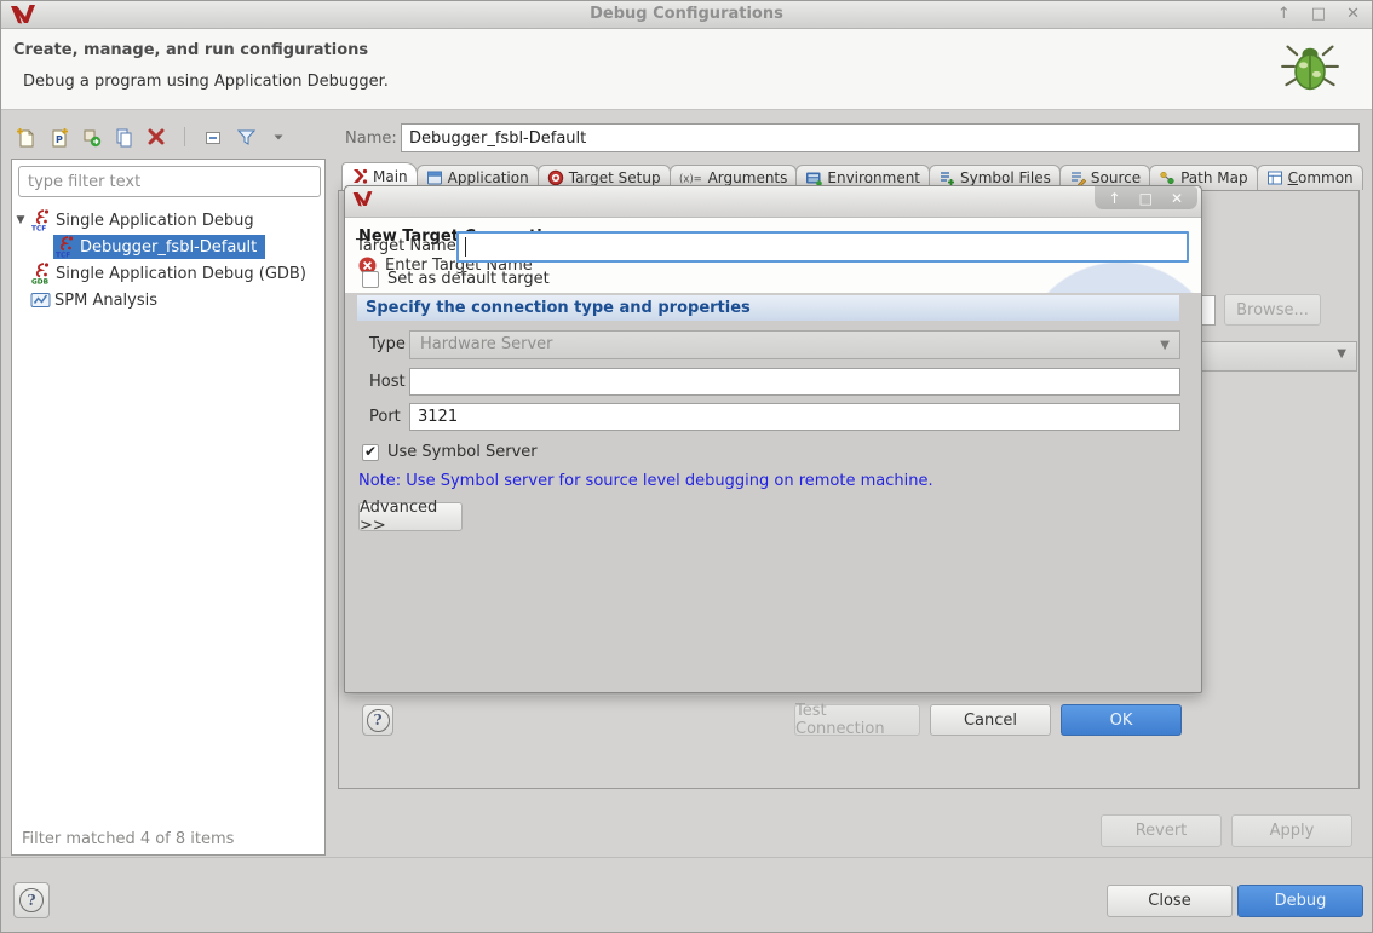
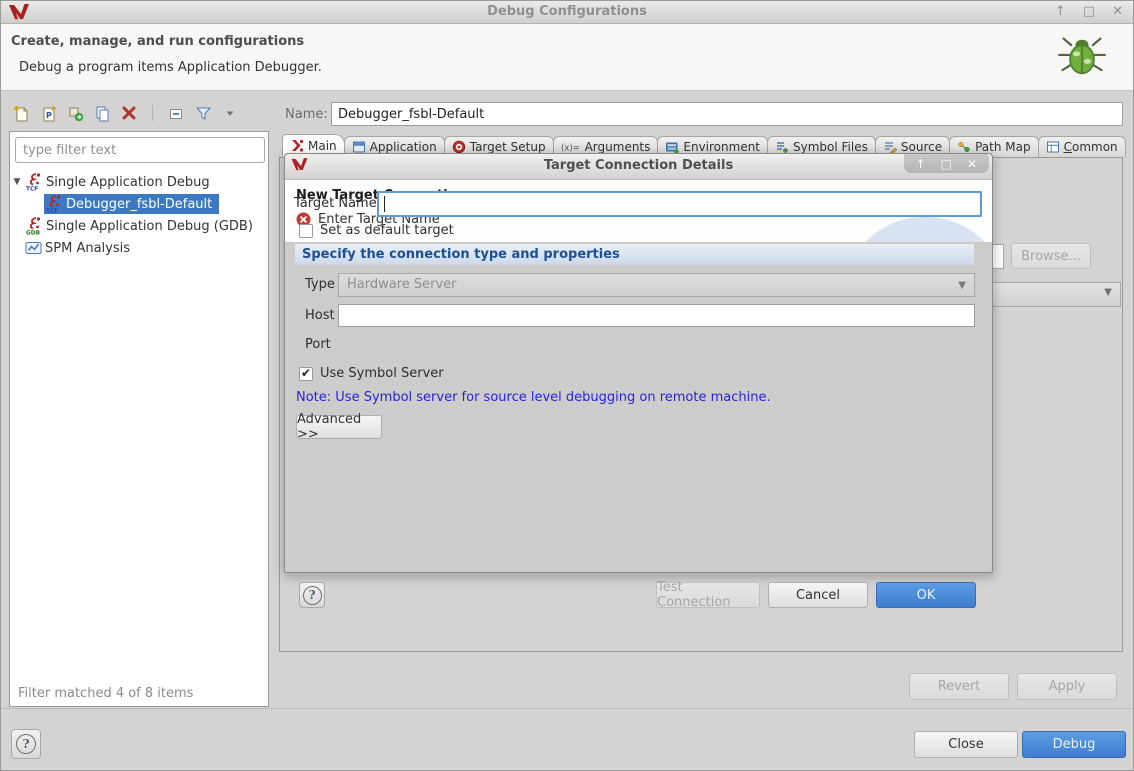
  Debug Configurations
  ↑
  □
  ✕
  Create, manage, and run configurations
- Debug a program using Application Debugger.
+ Debug a program items Application Debugger.
  P
  type filter text
  ▼
  Single Application Debug
  Debugger_fsbl-Default
  Single Application Debug (GDB)
  SPM Analysis
  Filter matched 4 of 8 items
  Name:
  Debugger_fsbl-Default
  Main
  Application
  Target Setup
  (x)=
  Arguments
  Environment
  Symbol Files
  Source
  Path Map
  Common
  Browse...
  ▼
  Revert
  Apply
  ?
  Close
  Debug
+ Target Connection Details
  ↑
  □
  ✕
  Enter Target Name
  Target Name
  Set as default target
  Specify the connection type and properties
  Type
  Hardware Server
  ▼
  Host
  Port
- 3121
  Use Symbol Server
  Note: Use Symbol server for source level debugging on remote machine.
  Advanced >>
  ?
  Test Connection
  Cancel
  OK
